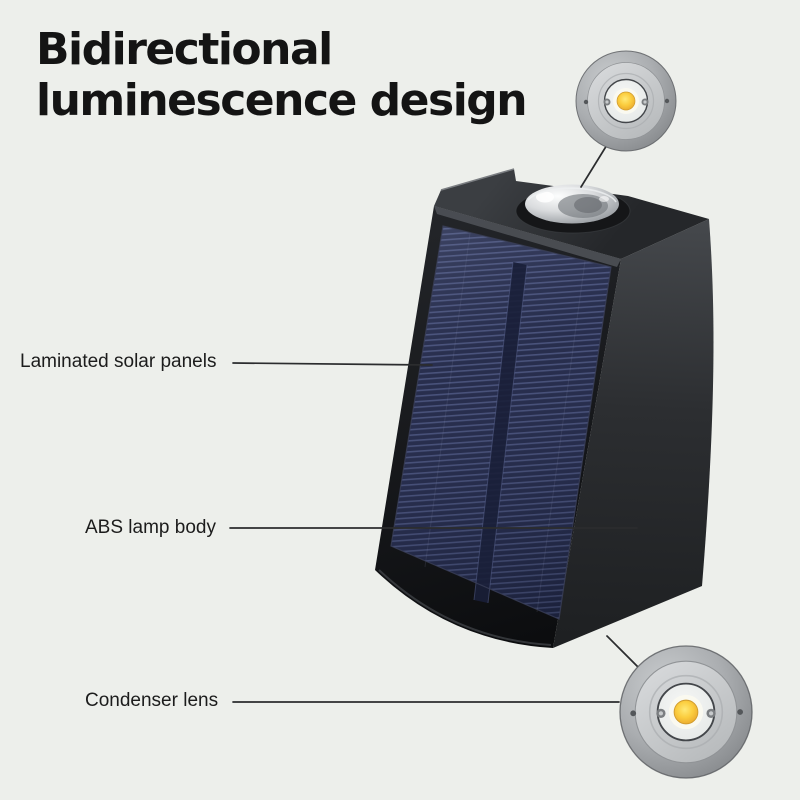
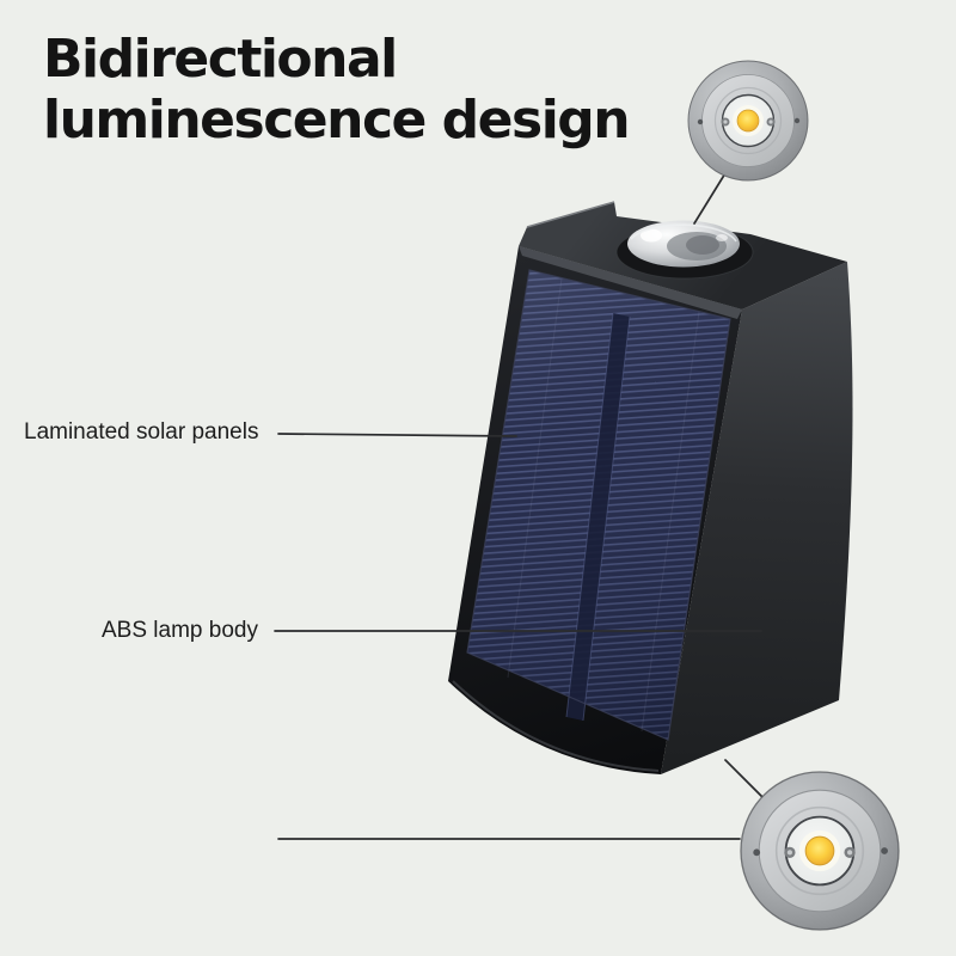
  Bidirectional
  luminescence design
  Laminated solar panels
  ABS lamp body
- Condenser lens
